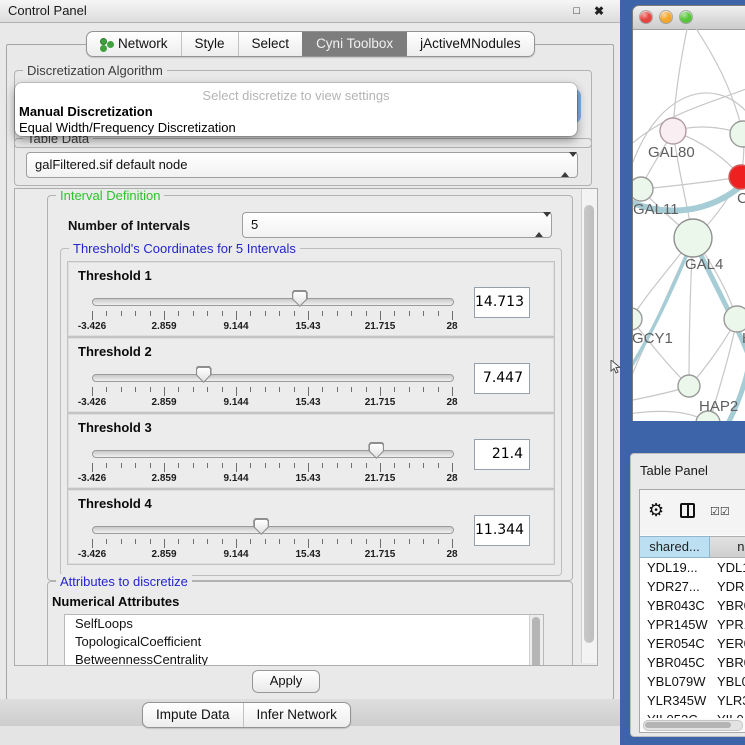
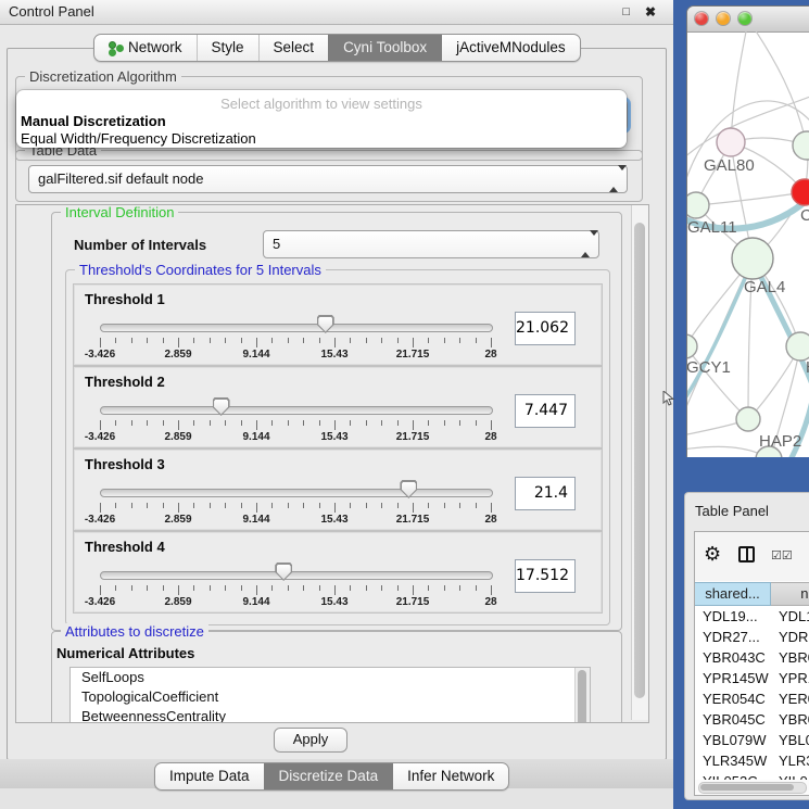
  Control Panel
  □
  ✖
  Network
  Style
  Select
  Cyni Toolbox
  jActiveMNodules
  Discretization Algorithm
  Table Data
  galFiltered.sif default node
- Select discretize to view settings
+ Select algorithm to view settings
  Manual Discretization
  Equal Width/Frequency Discretization
  Interval Definition
  Number of Intervals
  5
  Threshold's Coordinates for 5 Intervals
  Threshold 1
  -3.426
  2.859
  9.144
  15.43
  21.715
  28
- 14.713
+ 21.062
  Threshold 2
  -3.426
  2.859
  9.144
  15.43
  21.715
  28
  7.447
  Threshold 3
  -3.426
  2.859
  9.144
  15.43
  21.715
  28
  21.4
  Threshold 4
  -3.426
  2.859
  9.144
  15.43
  21.715
  28
- 11.344
+ 17.512
  Attributes to discretize
  Numerical Attributes
  SelfLoops
  TopologicalCoefficient
  BetweennessCentrality
  Apply
  Impute Data
+ Discretize Data
  Infer Network
  GAL80
  C
  GAL11
  GAL4
  GCY1
  HAP2
  Table Panel
  ⚙
  ☑☑
  shared...
  YDL19...
  YDL
  YDR27...
  YDR
  YBR043C
  YBR
  YPR145W
  YPR
  YER054C
  YER
  YBR045C
  YBR
  YBL079W
  YBL
  YLR345W
  YLR
